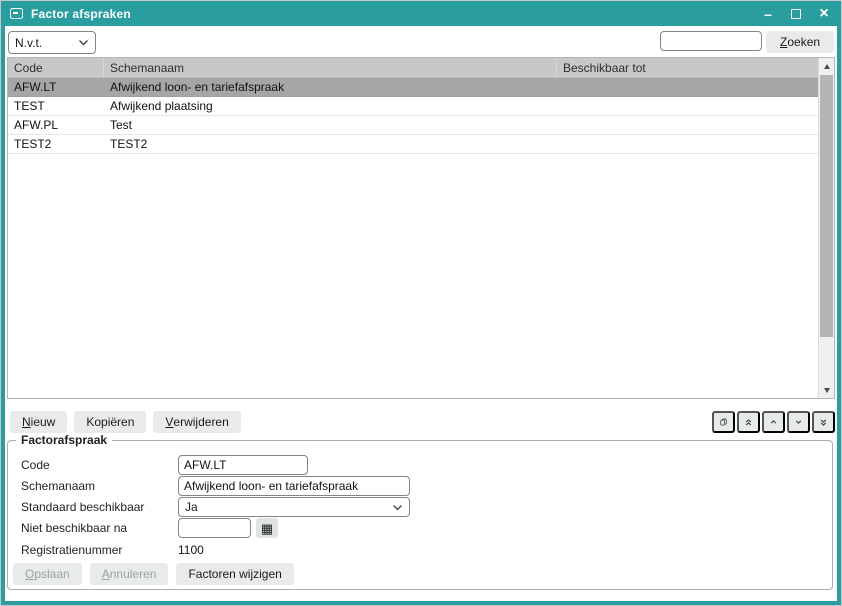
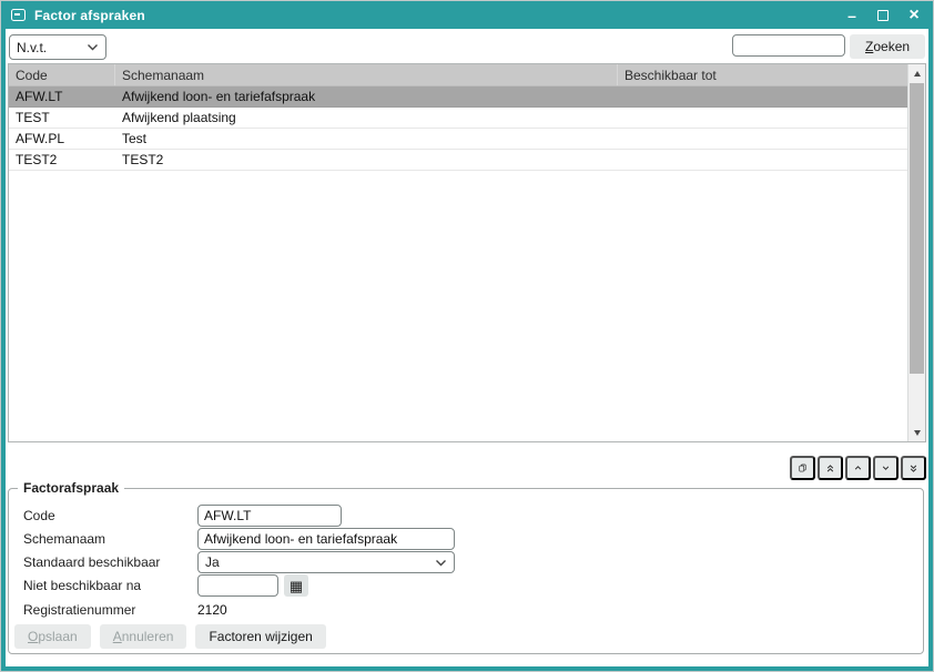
  Factor afspraken
  –
  ×
  N.v.t.
  Z
  oeken
  Code
  Schemanaam
  Beschikbaar tot
  AFW.LT
  Afwijkend loon- en tariefafspraak
  TEST
  Afwijkend plaatsing
  AFW.PL
  Test
  TEST2
  TEST2
- N
- ieuw
- Kopiëren
- V
- erwijderen
  Factorafspraak
  Code
  AFW.LT
  Schemanaam
  Afwijkend loon- en tariefafspraak
  Standaard beschikbaar
  Ja
  Niet beschikbaar na
  ▦
  Registratienummer
- 1100
+ 2120
  O
  pslaan
  A
  nnuleren
  Factoren wijzigen
